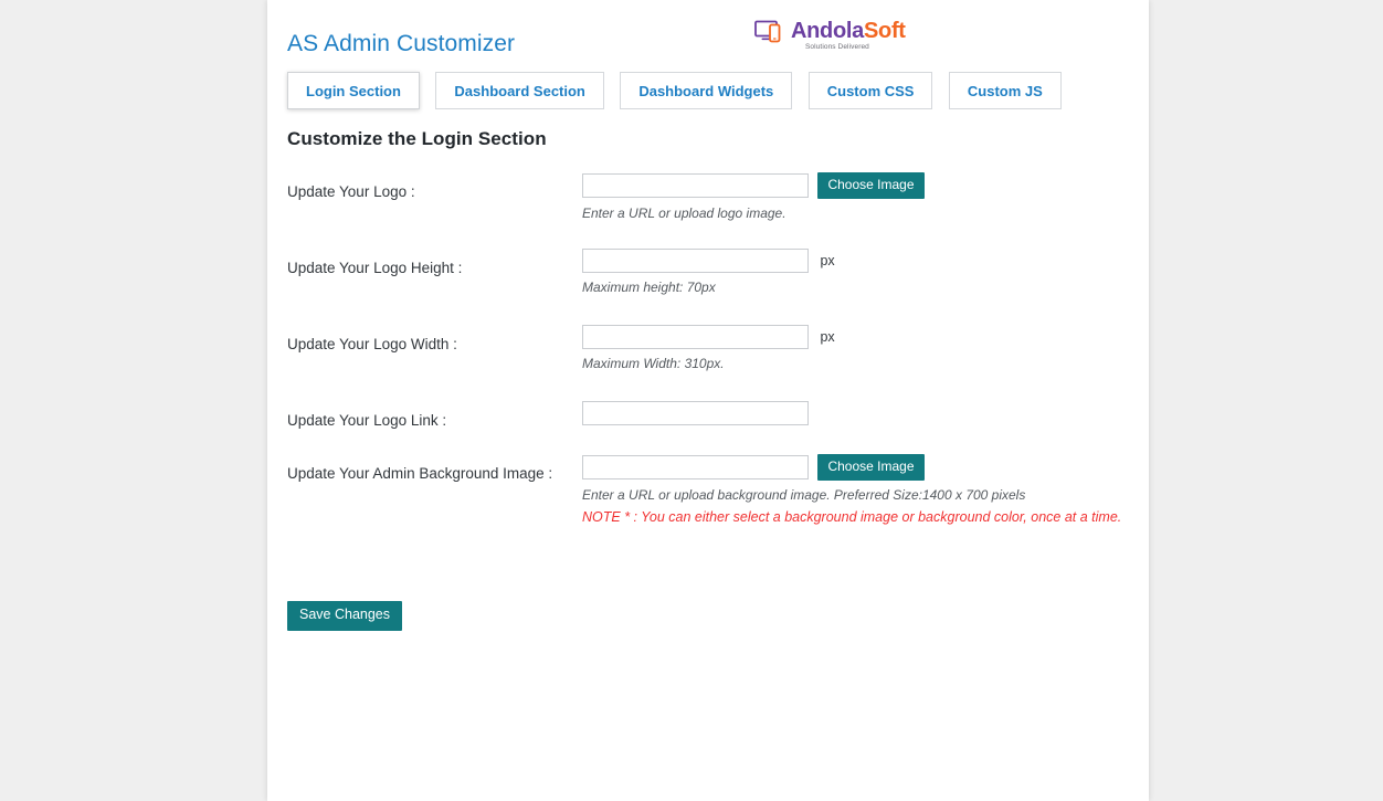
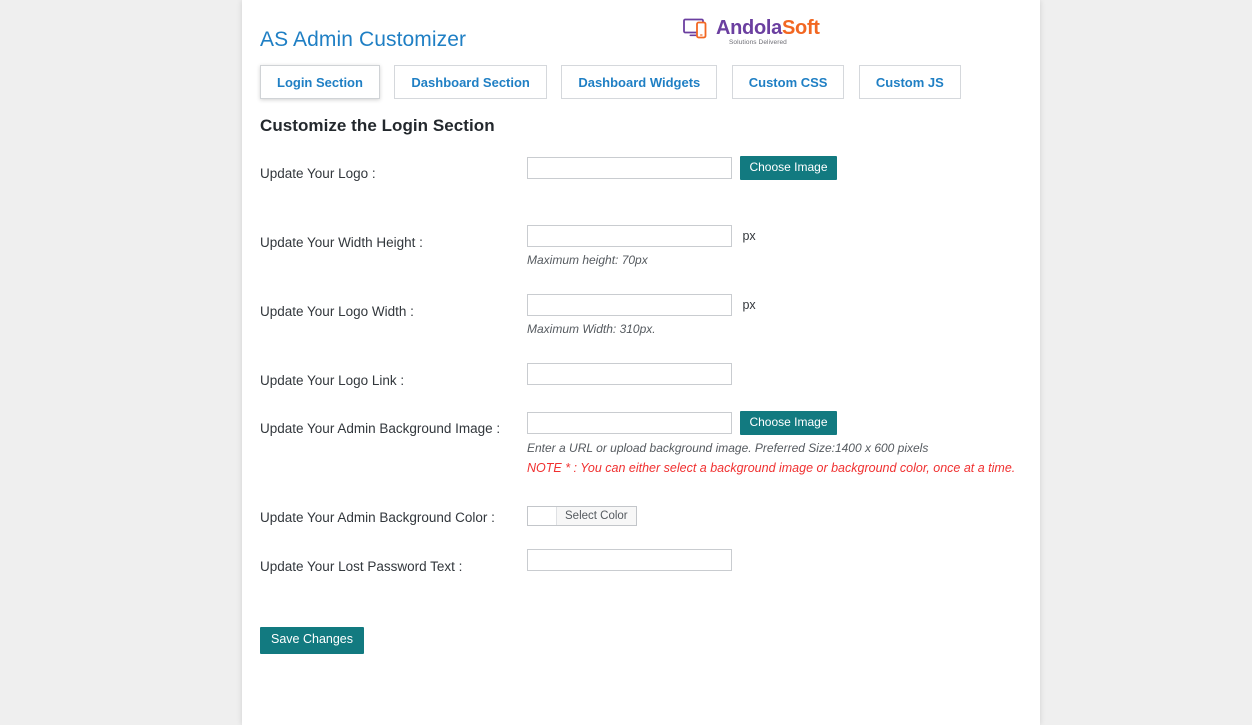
  AS Admin Customizer
  AndolaSoft
  Login Section Dashboard Section Dashboard Widgets Custom CSS Custom JS
  Customize the Login Section
  Update Your Logo :
  Choose Image
- Enter a URL or upload logo image.
- Update Your Logo Height :
+ Update Your Width Height :
  px
  Maximum height: 70px
  Update Your Logo Width :
  px
  Maximum Width: 310px.
  Update Your Logo Link :
  Update Your Admin Background Image :
  Choose Image
- Enter a URL or upload background image. Preferred Size:1400 x 700 pixels
+ Enter a URL or upload background image. Preferred Size:1400 x 600 pixels
  NOTE * : You can either select a background image or background color, once at a time.
+ Update Your Admin Background Color :
+ Select Color
+ Update Your Lost Password Text :
  Save Changes
